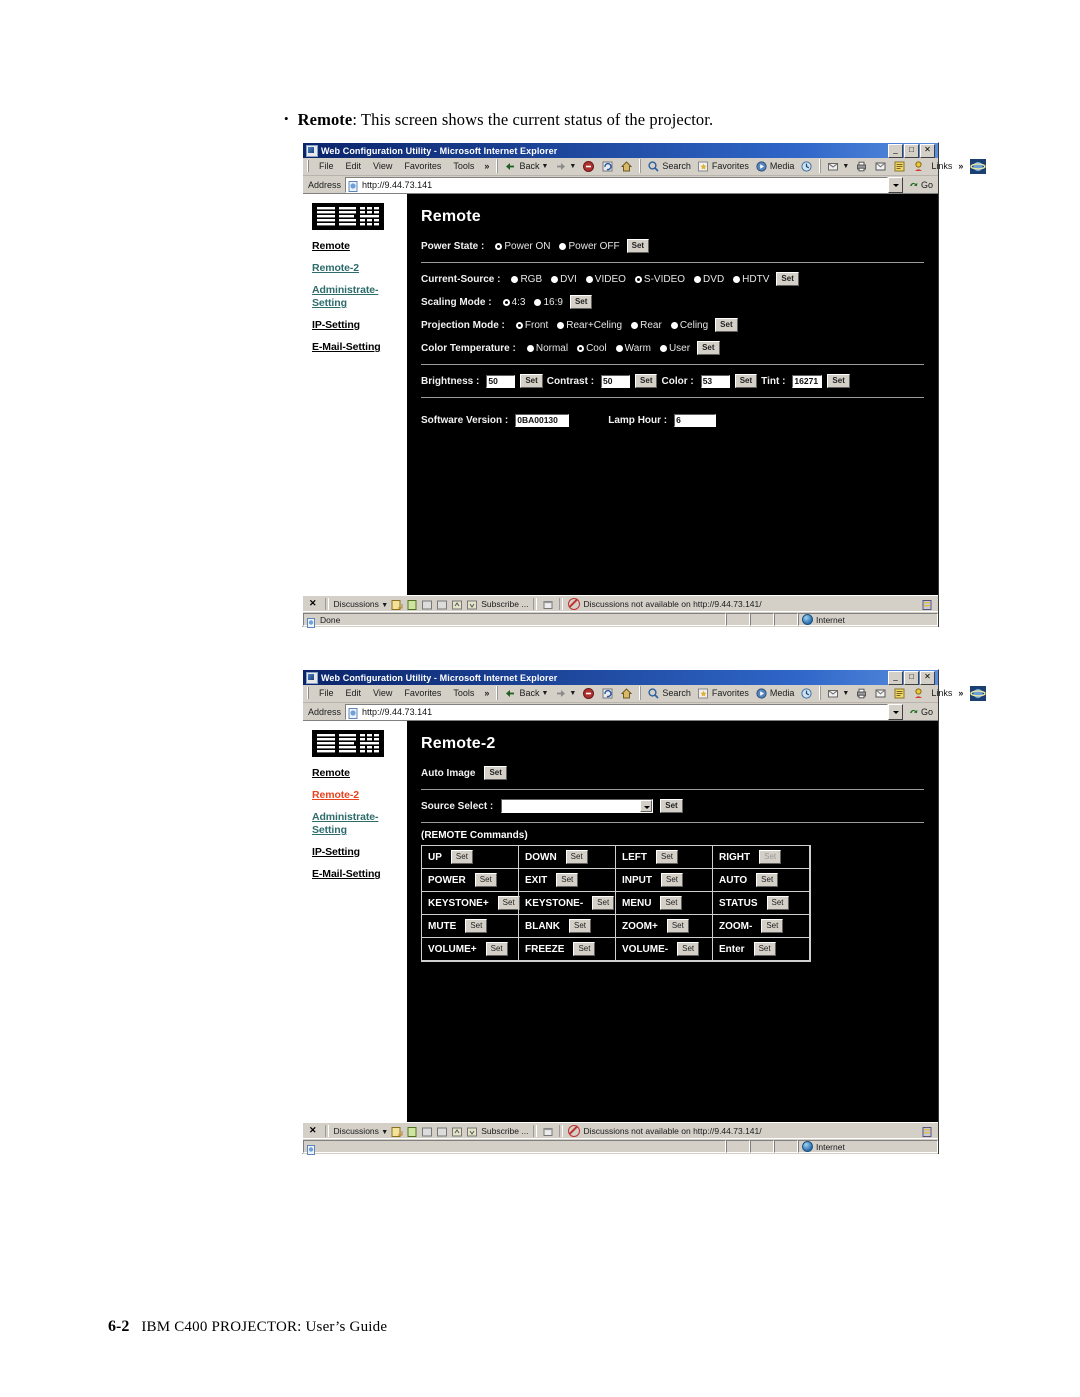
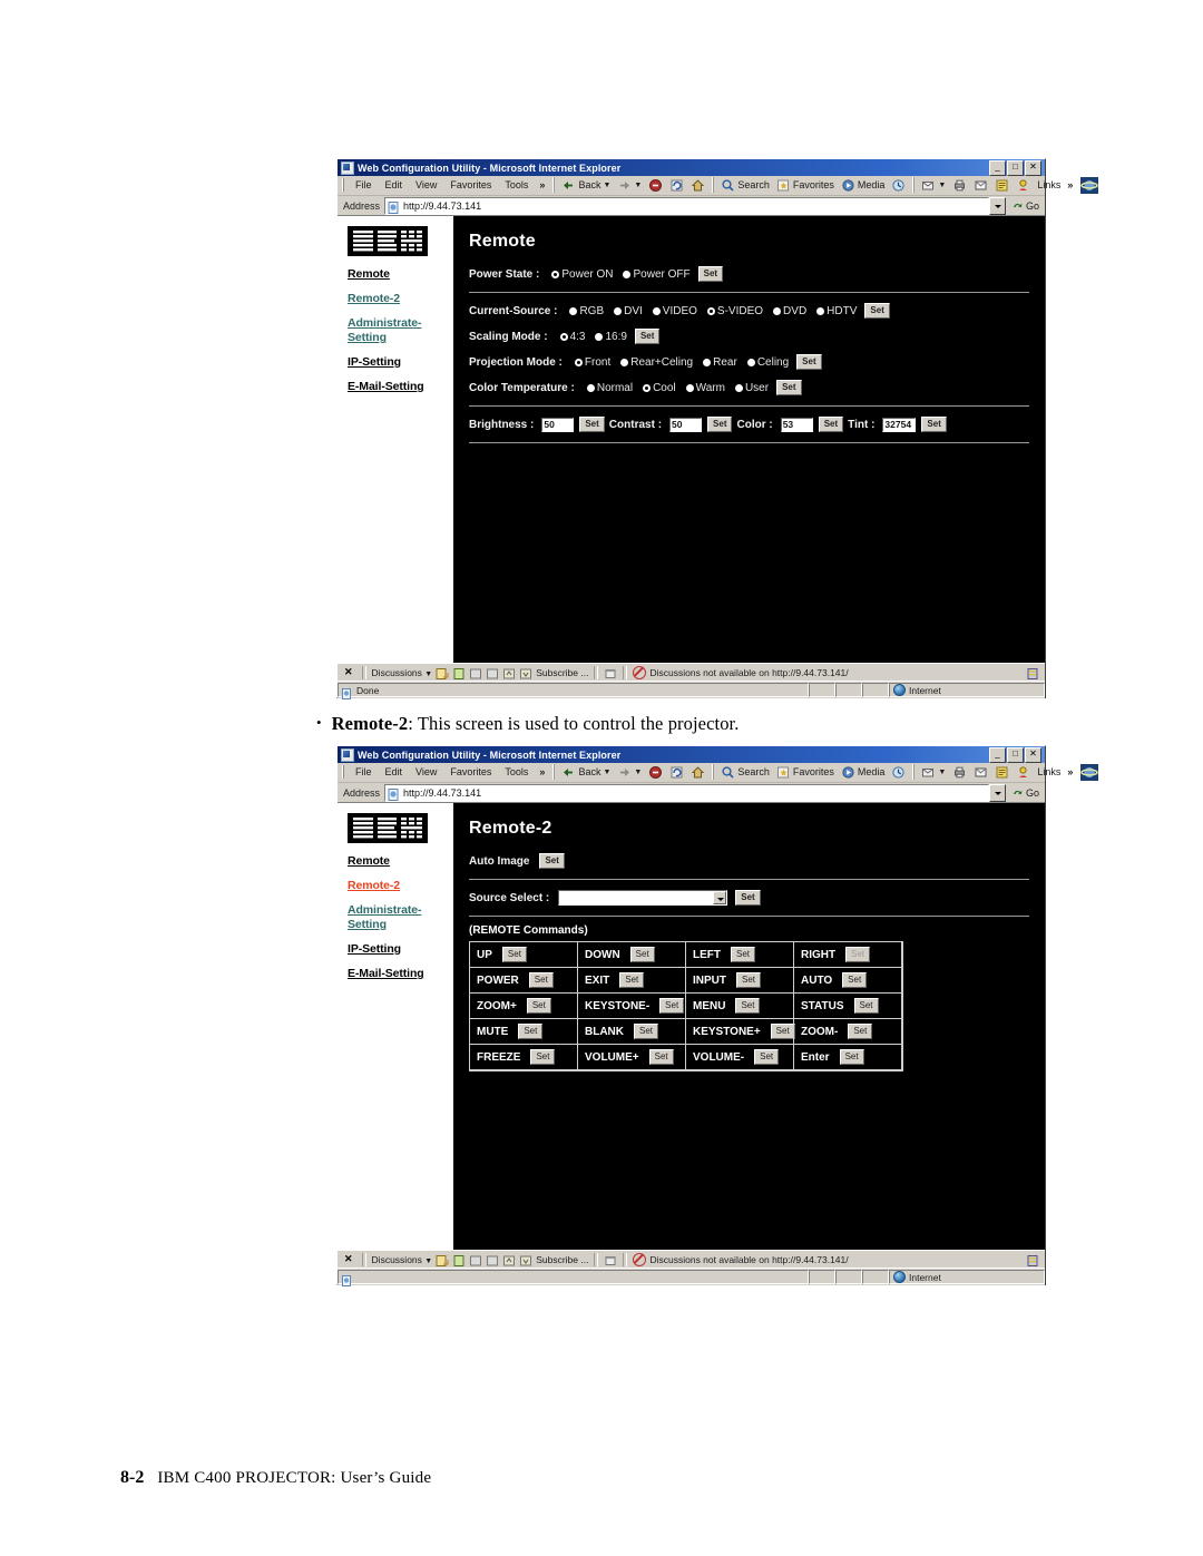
- • Remote: This screen shows the current status of the projector.
  Web Configuration Utility - Microsoft Internet Explorer
  _
  □
  ✕
  File
  Edit
  View
  Favorites
  Tools
  »
  Back
  Search
  Favorites
  Media
  Links
  »
  Address
  http://9.44.73.141
  Go
  Remote
  Remote-2
  Administrate-Setting
  IP-Setting
  E-Mail-Setting
  Remote
  Power State :
  Power ON
  Power OFF
  Set
  Current-Source :
  RGB
  DVI
  VIDEO
  S-VIDEO
  DVD
  HDTV
  Set
  Scaling Mode :
  4:3
  16:9
  Set
  Projection Mode :
  Front
  Rear+Celing
  Rear
  Celing
  Set
  Color Temperature :
  Normal
  Cool
  Warm
  User
  Set
  Brightness :
  50
  Set
  Contrast :
  50
  Set
  Color :
  53
  Set
  Tint :
- 16271
+ 32754
  Set
- Software Version :
- 0BA00130
- Lamp Hour :
- 6
  ✕
  Discussions
  Subscribe ...
  Discussions not available on http://9.44.73.141/
  Done
  Internet
+ • Remote-2: This screen is used to control the projector.
  Web Configuration Utility - Microsoft Internet Explorer
  _
  □
  ✕
  File
  Edit
  View
  Favorites
  Tools
  »
  Back
  Search
  Favorites
  Media
  Links
  »
  Address
  http://9.44.73.141
  Go
  Remote
  Remote-2
  Administrate-Setting
  IP-Setting
  E-Mail-Setting
  Remote-2
  Auto Image
  Set
  Source Select :
  Set
  (REMOTE Commands)
  UP
  Set
  DOWN
  Set
  LEFT
  Set
  RIGHT
  Set
  POWER
  Set
  EXIT
  Set
  INPUT
  Set
  AUTO
  Set
- KEYSTONE+
+ ZOOM+
  Set
  KEYSTONE-
  Set
  MENU
  Set
  STATUS
  Set
  MUTE
  Set
  BLANK
  Set
- ZOOM+
+ KEYSTONE+
  Set
  ZOOM-
  Set
- VOLUME+
+ FREEZE
  Set
- FREEZE
+ VOLUME+
  Set
  VOLUME-
  Set
  Enter
  Set
  ✕
  Discussions
  Subscribe ...
  Discussions not available on http://9.44.73.141/
  Internet
- 6-2
+ 8-2
  IBM C400 PROJECTOR: User’s Guide
